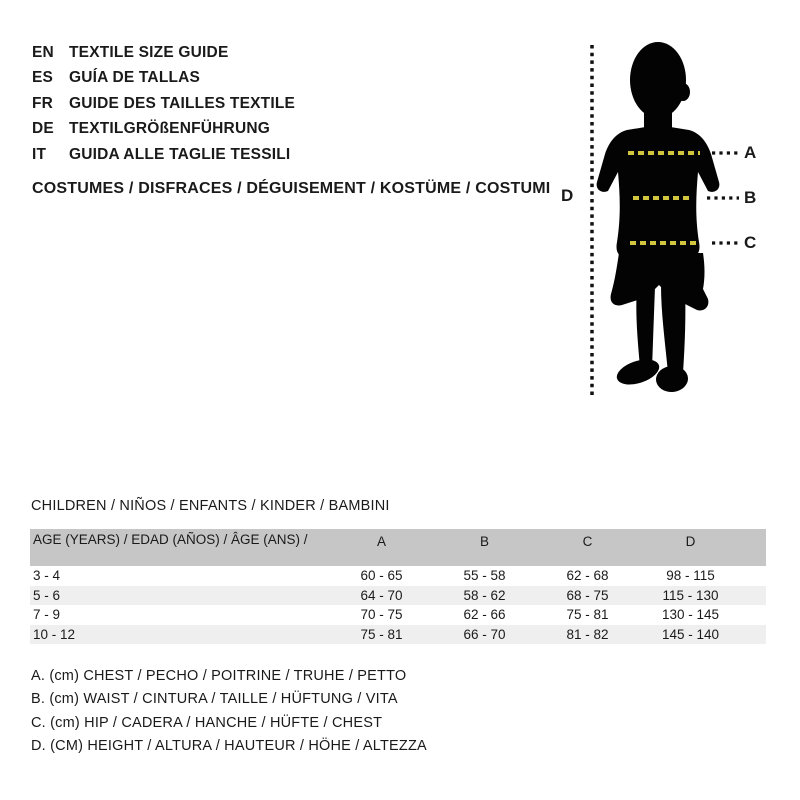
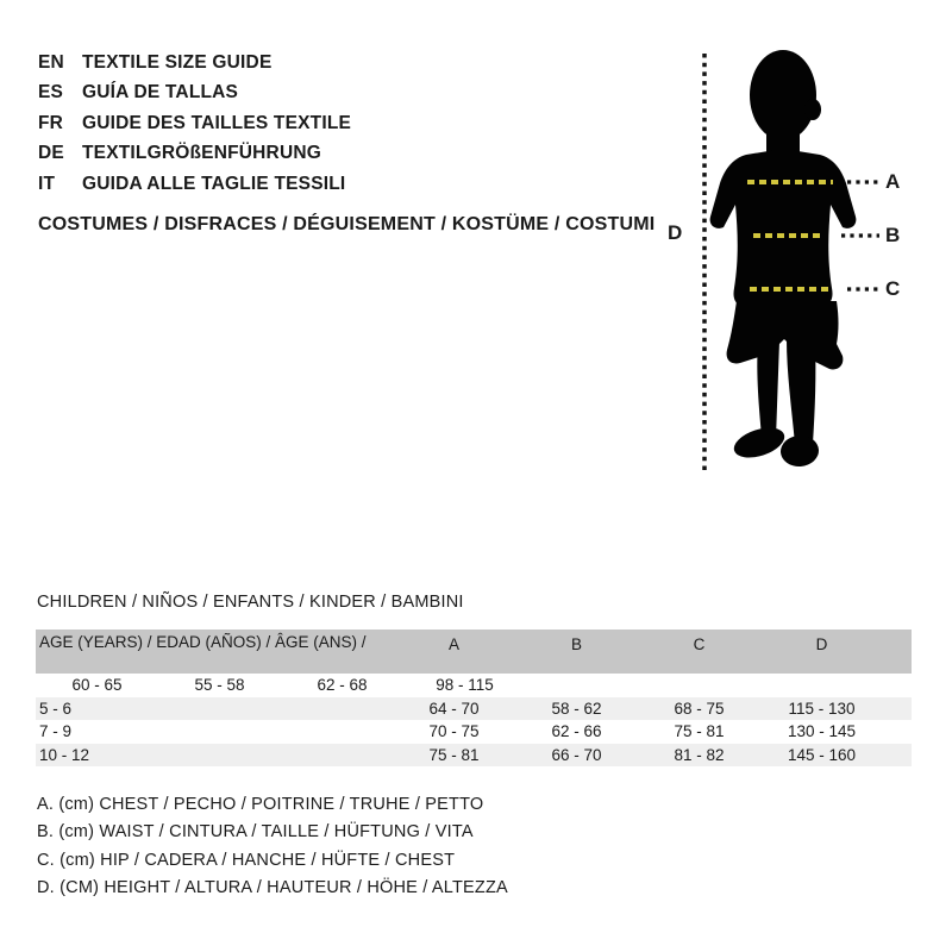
  EN
  TEXTILE SIZE GUIDE
  ES
  GUÍA DE TALLAS
  FR
  GUIDE DES TAILLES TEXTILE
  DE
  TEXTILGRÖßENFÜHRUNG
  IT
  GUIDA ALLE TAGLIE TESSILI
  COSTUMES / DISFRACES / DÉGUISEMENT / KOSTÜME / COSTUMI
  A
  B
  C
  D
  CHILDREN / NIÑOS / ENFANTS / KINDER / BAMBINI
  AGE (YEARS) / EDAD (AÑOS) / ÂGE (ANS) /
  A
  B
  C
  D
- 3 - 4
  60 - 65
  55 - 58
  62 - 68
  98 - 115
  5 - 6
  64 - 70
  58 - 62
  68 - 75
  115 - 130
  7 - 9
  70 - 75
  62 - 66
  75 - 81
  130 - 145
  10 - 12
  75 - 81
  66 - 70
  81 - 82
- 145 - 140
+ 145 - 160
  A. (cm) CHEST / PECHO / POITRINE / TRUHE / PETTO
  B. (cm) WAIST / CINTURA / TAILLE / HÜFTUNG / VITA
  C. (cm) HIP / CADERA / HANCHE / HÜFTE / CHEST
  D. (CM) HEIGHT / ALTURA / HAUTEUR / HÖHE / ALTEZZA
